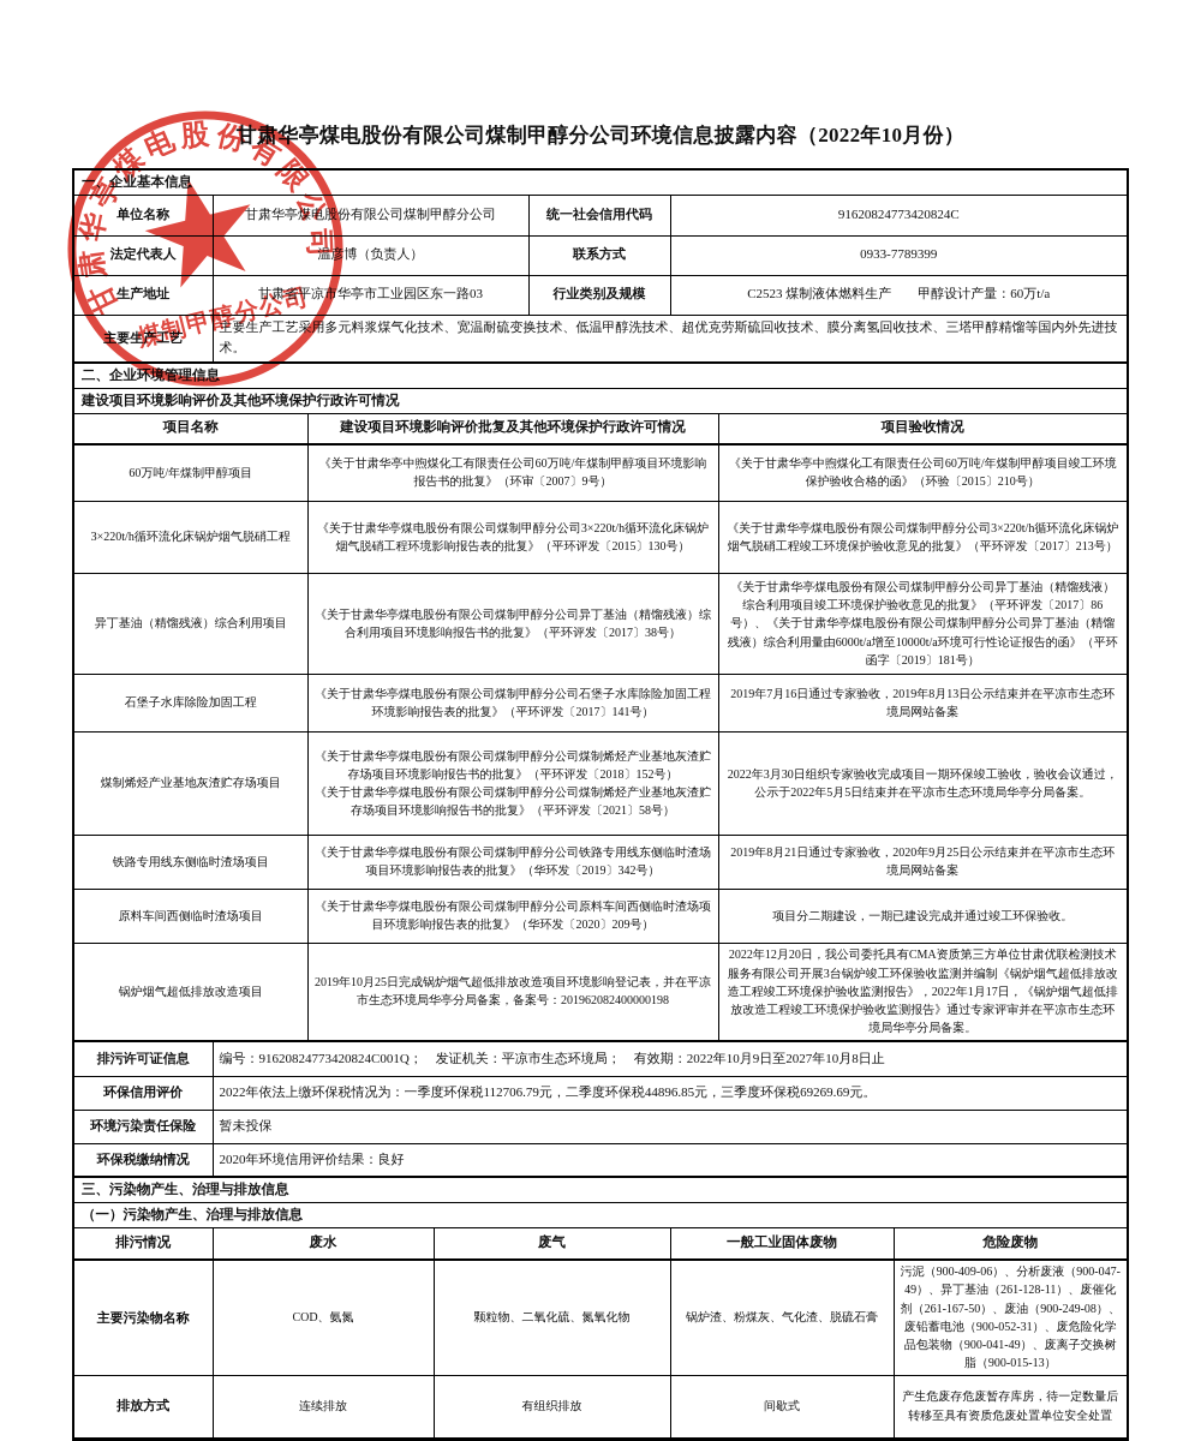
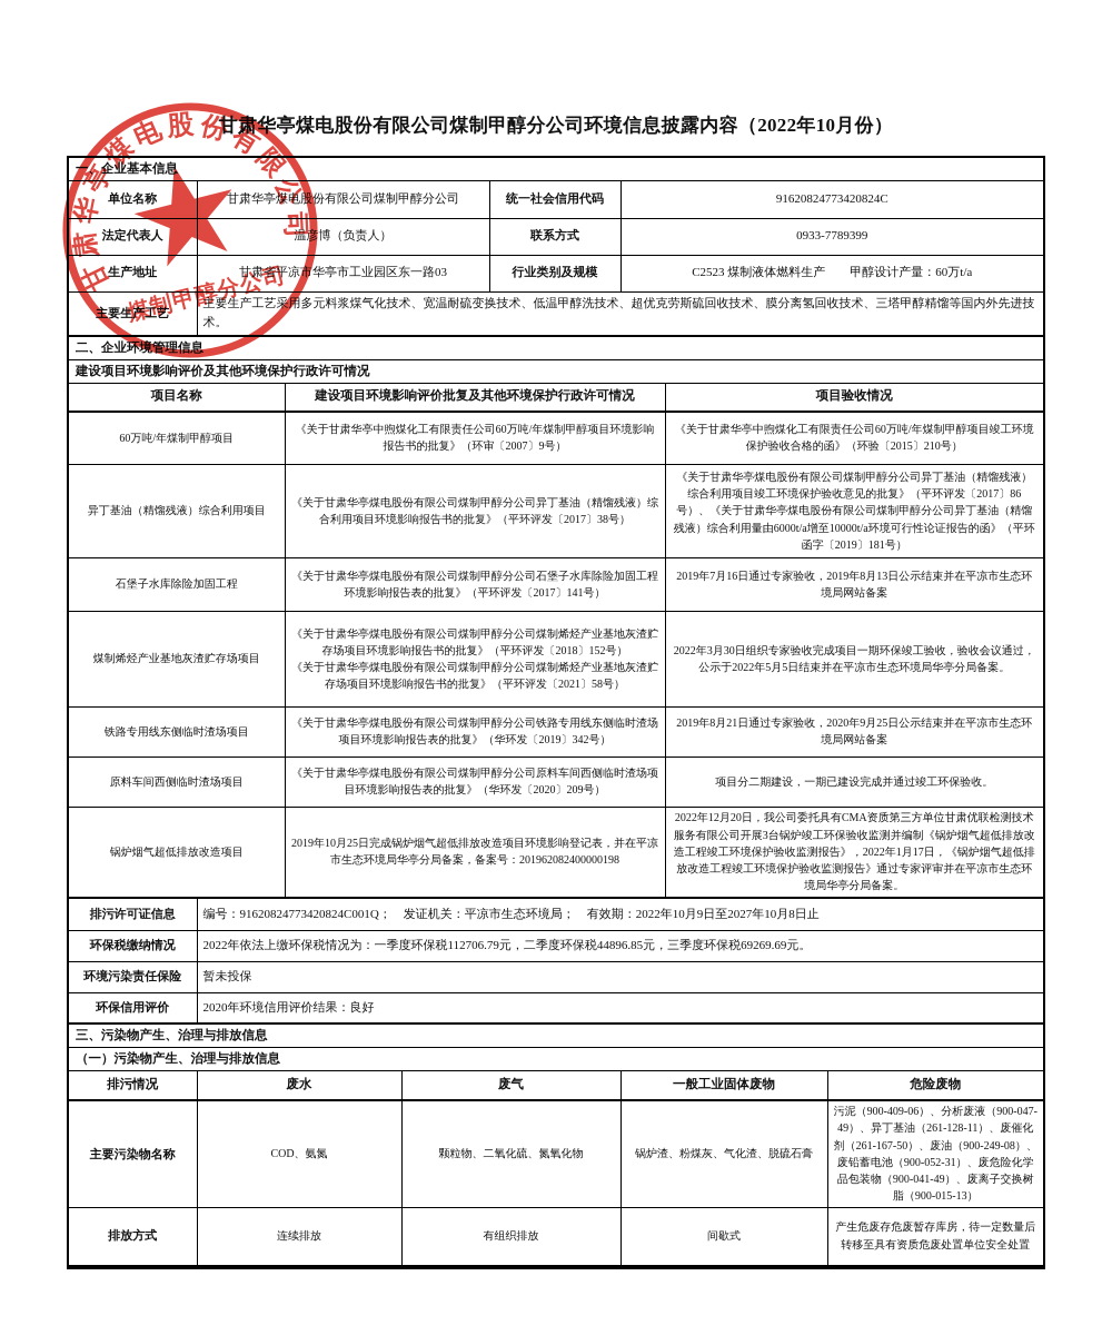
  甘肃华亭煤电股份有限公司煤制甲醇分公司环境信息披露内容（2022年10月份）
  一、企业基本信息
  单位名称	甘肃华亭煤电股份有限公司煤制甲醇分公司	统一社会信用代码	91620824773420824C
  法定代表人	温彦博（负责人）	联系方式	0933-7789399
  生产地址	甘肃省平凉市华亭市工业园区东一路03	行业类别及规模	C2523 煤制液体燃料生产 甲醇设计产量：60万t/a
  主要生产工艺	主要生产工艺采用多元料浆煤气化技术、宽温耐硫变换技术、低温甲醇洗技术、超优克劳斯硫回收技术、膜分离氢回收技术、三塔甲醇精馏等国内外先进技术。
  二、企业环境管理信息
  建设项目环境影响评价及其他环境保护行政许可情况
  项目名称	建设项目环境影响评价批复及其他环境保护行政许可情况	项目验收情况
  60万吨/年煤制甲醇项目	《关于甘肃华亭中煦煤化工有限责任公司60万吨/年煤制甲醇项目环境影响报告书的批复》（环审〔2007〕9号）	《关于甘肃华亭中煦煤化工有限责任公司60万吨/年煤制甲醇项目竣工环境保护验收合格的函》（环验〔2015〕210号）
- 3×220t/h循环流化床锅炉烟气脱硝工程	《关于甘肃华亭煤电股份有限公司煤制甲醇分公司3×220t/h循环流化床锅炉烟气脱硝工程环境影响报告表的批复》（平环评发〔2015〕130号）	《关于甘肃华亭煤电股份有限公司煤制甲醇分公司3×220t/h循环流化床锅炉烟气脱硝工程竣工环境保护验收意见的批复》（平环评发〔2017〕213号）
  异丁基油（精馏残液）综合利用项目	《关于甘肃华亭煤电股份有限公司煤制甲醇分公司异丁基油（精馏残液）综合利用项目环境影响报告书的批复》（平环评发〔2017〕38号）	《关于甘肃华亭煤电股份有限公司煤制甲醇分公司异丁基油（精馏残液）综合利用项目竣工环境保护验收意见的批复》（平环评发〔2017〕86号）、《关于甘肃华亭煤电股份有限公司煤制甲醇分公司异丁基油（精馏残液）综合利用量由6000t/a增至10000t/a环境可行性论证报告的函》（平环函字〔2019〕181号）
  石堡子水库除险加固工程	《关于甘肃华亭煤电股份有限公司煤制甲醇分公司石堡子水库除险加固工程环境影响报告表的批复》（平环评发〔2017〕141号）	2019年7月16日通过专家验收，2019年8月13日公示结束并在平凉市生态环境局网站备案
  煤制烯烃产业基地灰渣贮存场项目	《关于甘肃华亭煤电股份有限公司煤制甲醇分公司煤制烯烃产业基地灰渣贮存场项目环境影响报告书的批复》（平环评发〔2018〕152号） 《关于甘肃华亭煤电股份有限公司煤制甲醇分公司煤制烯烃产业基地灰渣贮存场项目环境影响报告书的批复》（平环评发〔2021〕58号）	2022年3月30日组织专家验收完成项目一期环保竣工验收，验收会议通过，公示于2022年5月5日结束并在平凉市生态环境局华亭分局备案。
  铁路专用线东侧临时渣场项目	《关于甘肃华亭煤电股份有限公司煤制甲醇分公司铁路专用线东侧临时渣场项目环境影响报告表的批复》（华环发〔2019〕342号）	2019年8月21日通过专家验收，2020年9月25日公示结束并在平凉市生态环境局网站备案
  原料车间西侧临时渣场项目	《关于甘肃华亭煤电股份有限公司煤制甲醇分公司原料车间西侧临时渣场项目环境影响报告表的批复》（华环发〔2020〕209号）	项目分二期建设，一期已建设完成并通过竣工环保验收。
  锅炉烟气超低排放改造项目	2019年10月25日完成锅炉烟气超低排放改造项目环境影响登记表，并在平凉市生态环境局华亭分局备案，备案号：201962082400000198	2022年12月20日，我公司委托具有CMA资质第三方单位甘肃优联检测技术服务有限公司开展3台锅炉竣工环保验收监测并编制《锅炉烟气超低排放改造工程竣工环境保护验收监测报告》，2022年1月17日，《锅炉烟气超低排放改造工程竣工环境保护验收监测报告》通过专家评审并在平凉市生态环境局华亭分局备案。
  排污许可证信息	编号：91620824773420824C001Q； 发证机关：平凉市生态环境局； 有效期：2022年10月9日至2027年10月8日止
- 环保信用评价	2022年依法上缴环保税情况为：一季度环保税112706.79元，二季度环保税44896.85元，三季度环保税69269.69元。
+ 环保税缴纳情况	2022年依法上缴环保税情况为：一季度环保税112706.79元，二季度环保税44896.85元，三季度环保税69269.69元。
  环境污染责任保险	暂未投保
- 环保税缴纳情况	2020年环境信用评价结果：良好
+ 环保信用评价	2020年环境信用评价结果：良好
  三、污染物产生、治理与排放信息
  （一）污染物产生、治理与排放信息
  排污情况	废水	废气	一般工业固体废物	危险废物
  主要污染物名称	COD、氨氮	颗粒物、二氧化硫、氮氧化物	锅炉渣、粉煤灰、气化渣、脱硫石膏	污泥（900-409-06）、分析废液（900-047-49）、异丁基油（261-128-11）、废催化剂（261-167-50）、废油（900-249-08）、废铅蓄电池（900-052-31）、废危险化学品包装物（900-041-49）、废离子交换树脂（900-015-13）
  排放方式	连续排放	有组织排放	间歇式	产生危废存危废暂存库房，待一定数量后转移至具有资质危废处置单位安全处置
